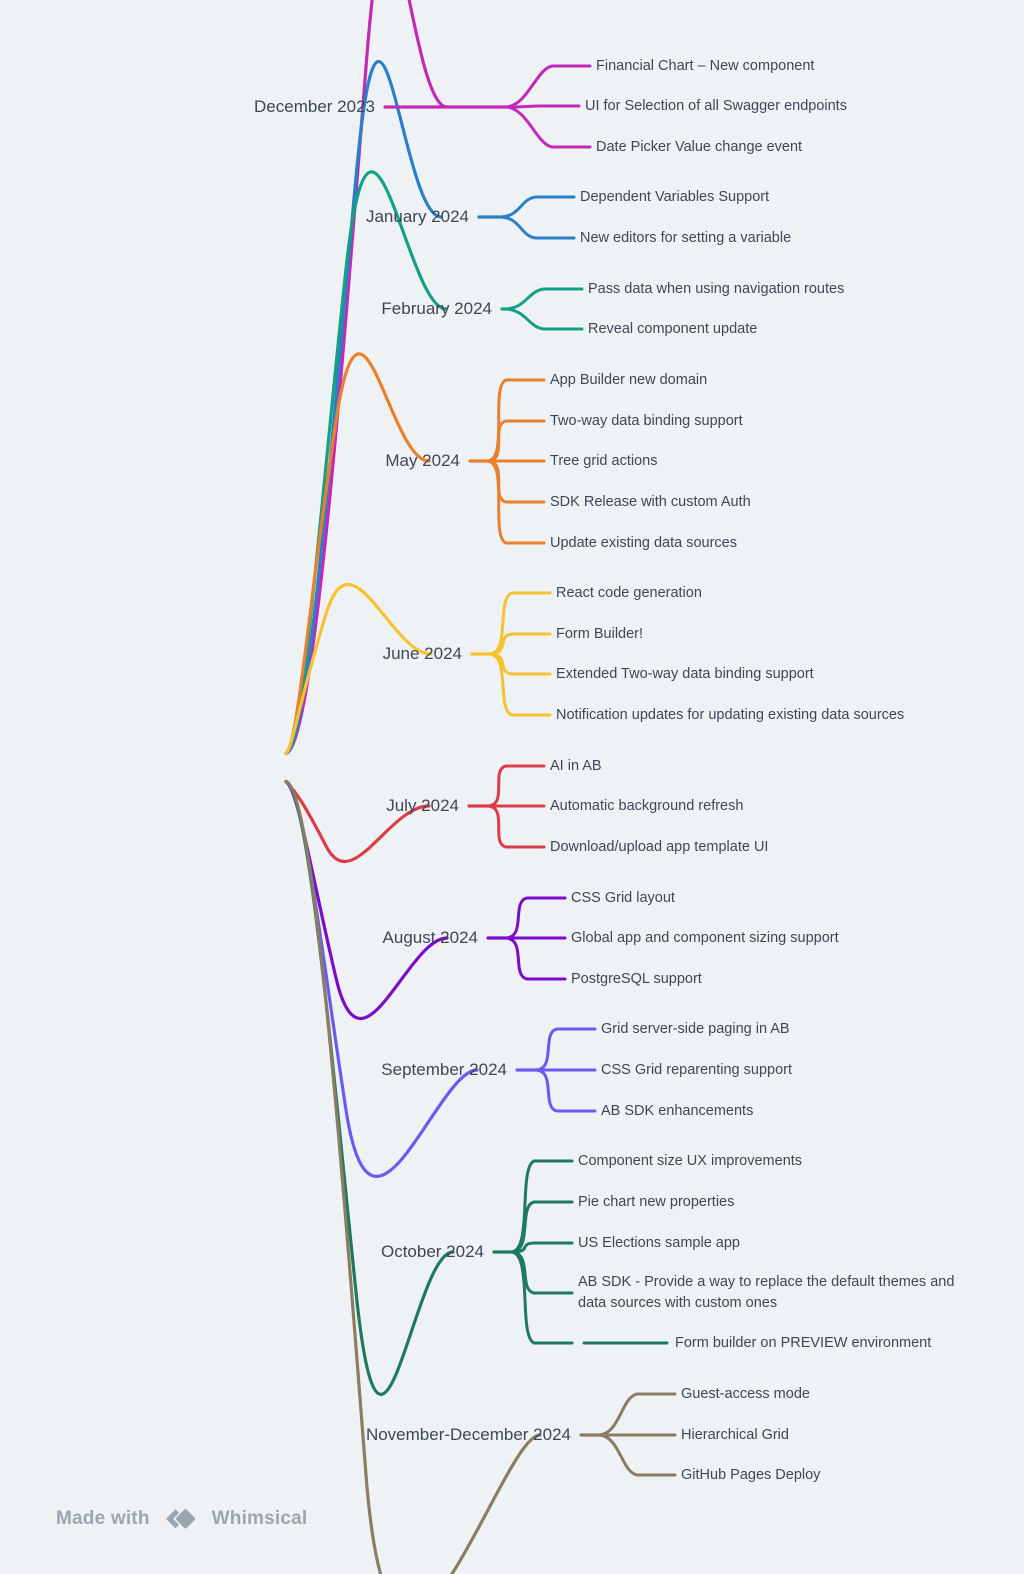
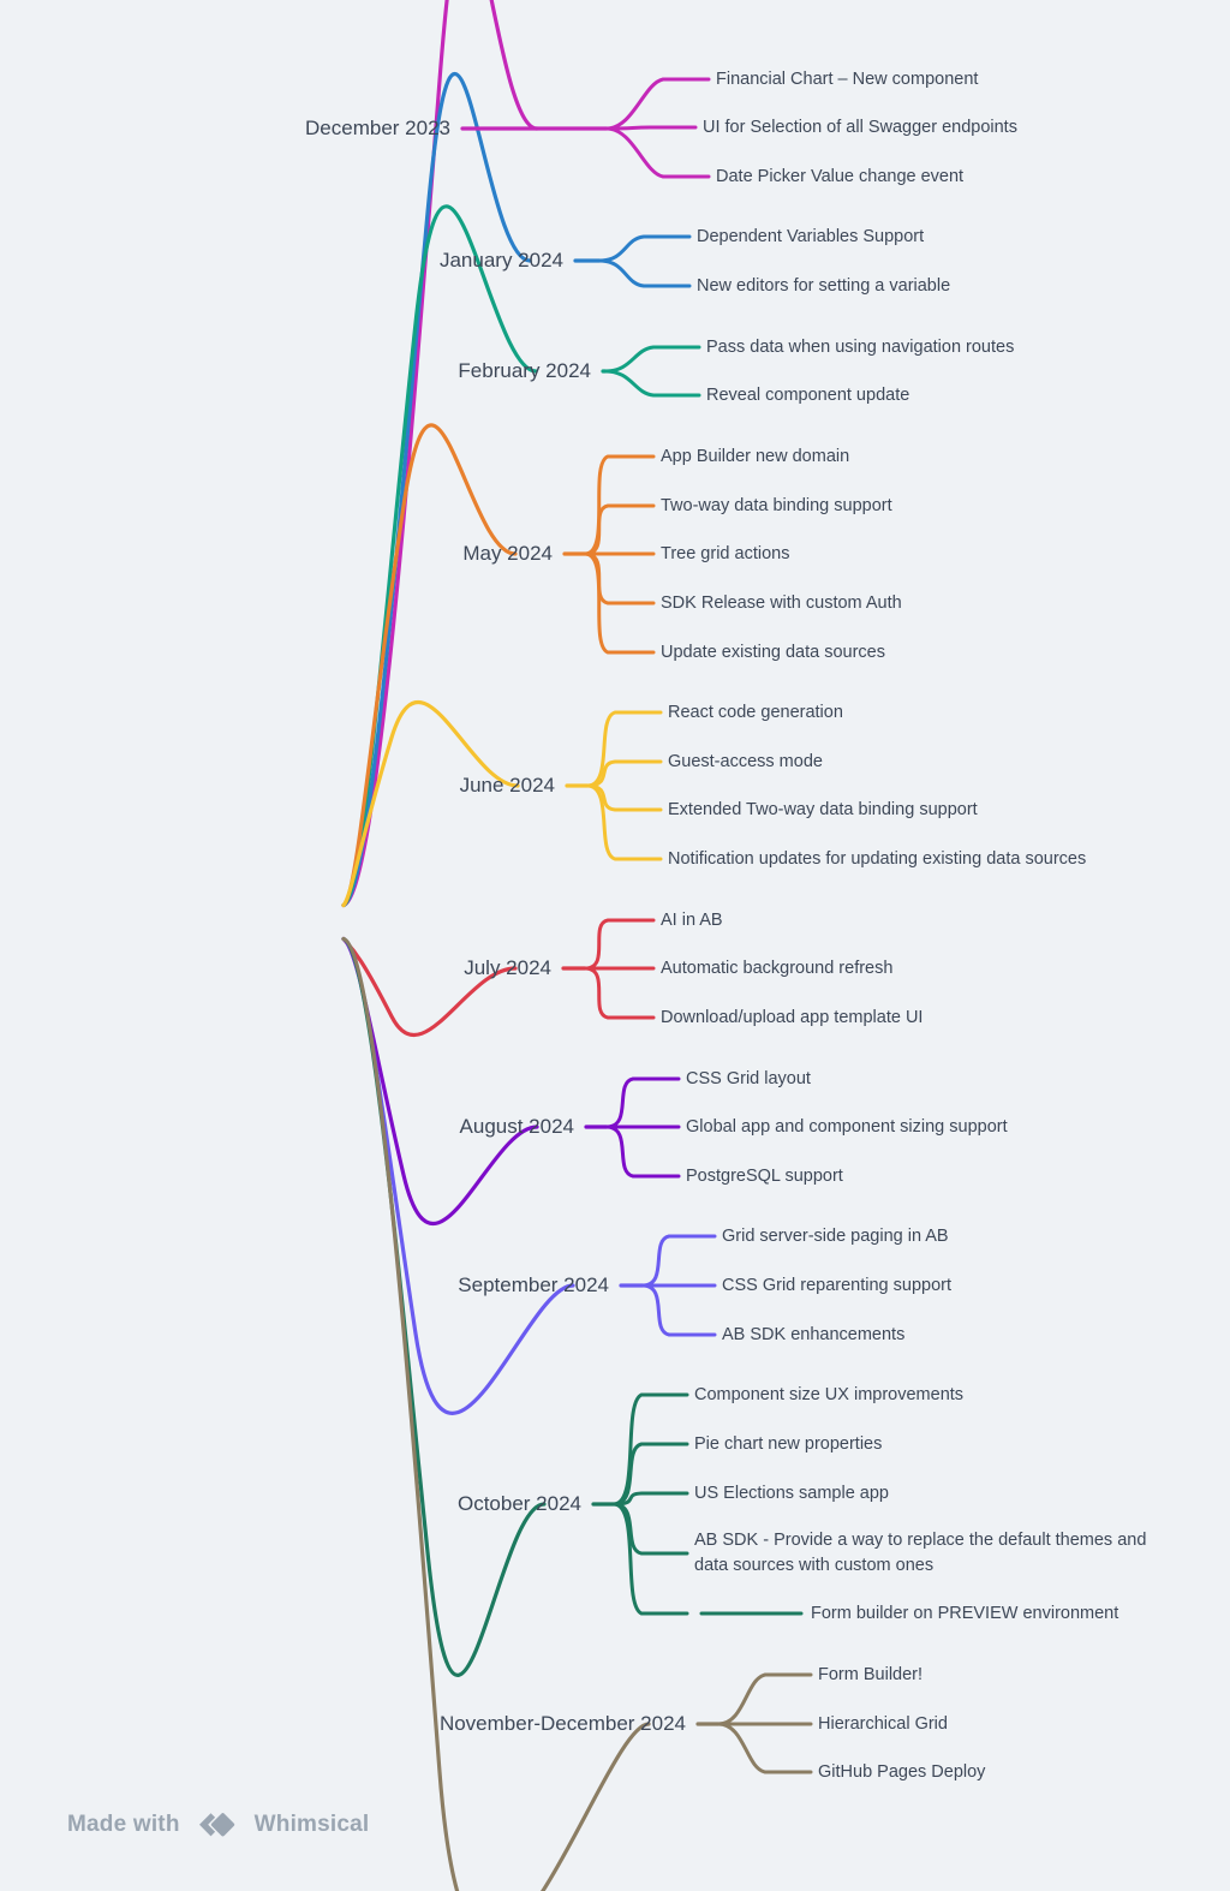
  December 2023
  Financial Chart – New component
  UI for Selection of all Swagger endpoints
  Date Picker Value change event
  January 2024
  Dependent Variables Support
  New editors for setting a variable
  February 2024
  Pass data when using navigation routes
  Reveal component update
  May 2024
  App Builder new domain
  Two-way data binding support
  Tree grid actions
  SDK Release with custom Auth
  Update existing data sources
  June 2024
  React code generation
- Form Builder!
+ Guest-access mode
  Extended Two-way data binding support
  Notification updates for updating existing data sources
  July 2024
  AI in AB
  Automatic background refresh
  Download/upload app template UI
  August 2024
  CSS Grid layout
  Global app and component sizing support
  PostgreSQL support
  September 2024
  Grid server-side paging in AB
  CSS Grid reparenting support
  AB SDK enhancements
  October 2024
  Component size UX improvements
  Pie chart new properties
  US Elections sample app
  AB SDK - Provide a way to replace the default themes and data sources with custom ones
  Form builder on PREVIEW environment
  November-December 2024
- Guest-access mode
+ Form Builder!
  Hierarchical Grid
  GitHub Pages Deploy
  Made with
  Whimsical
